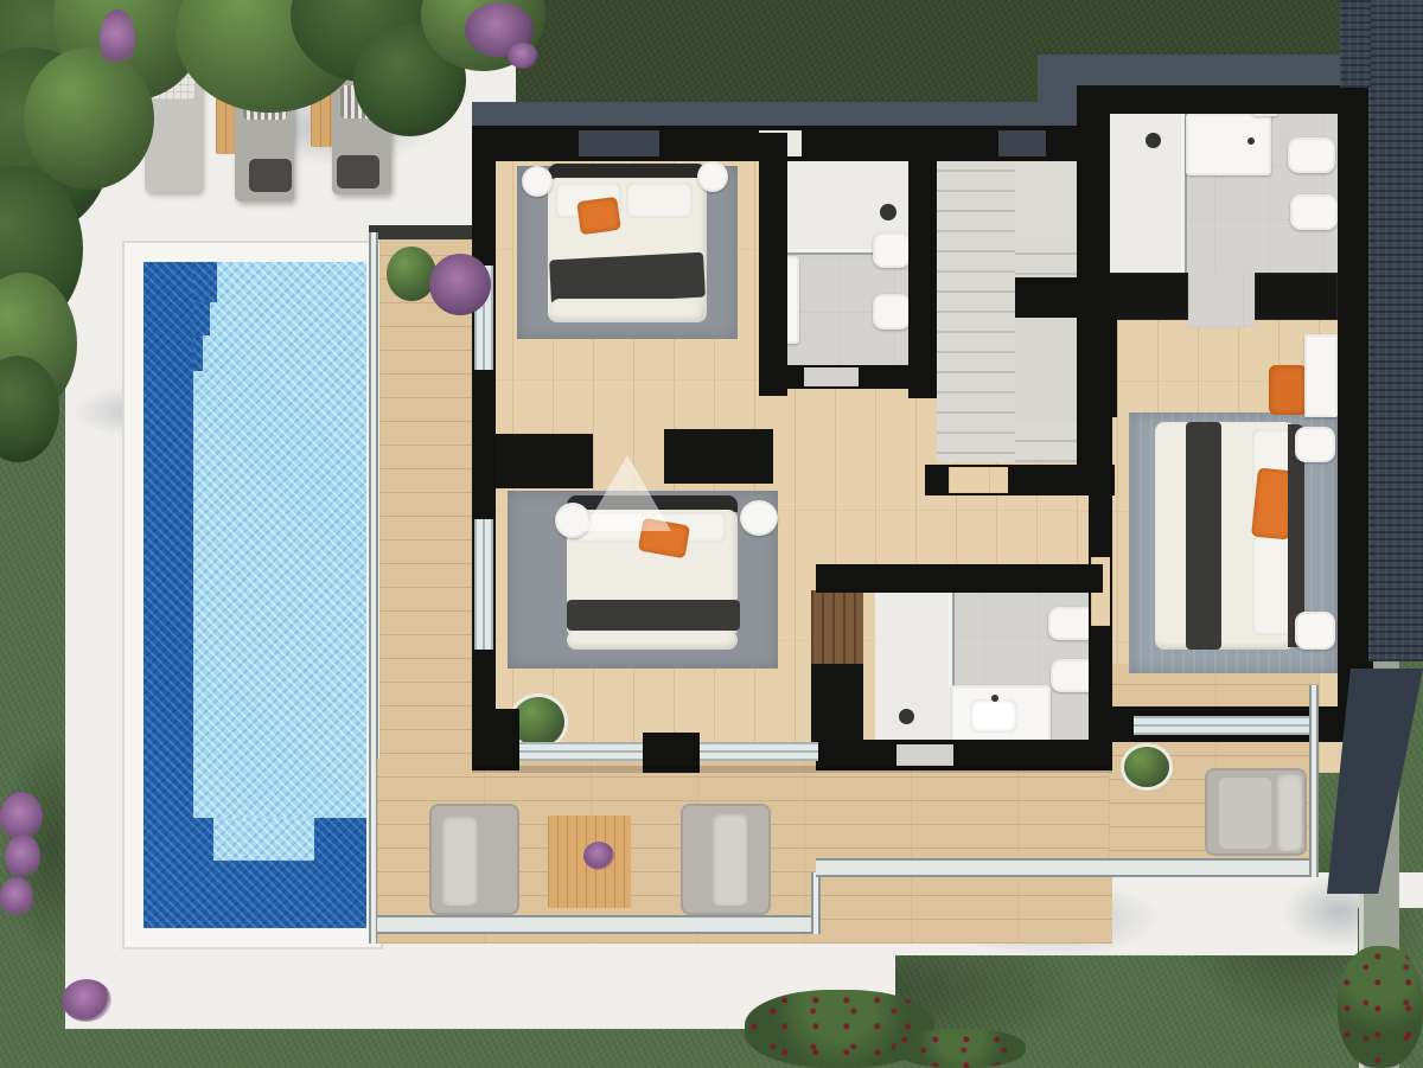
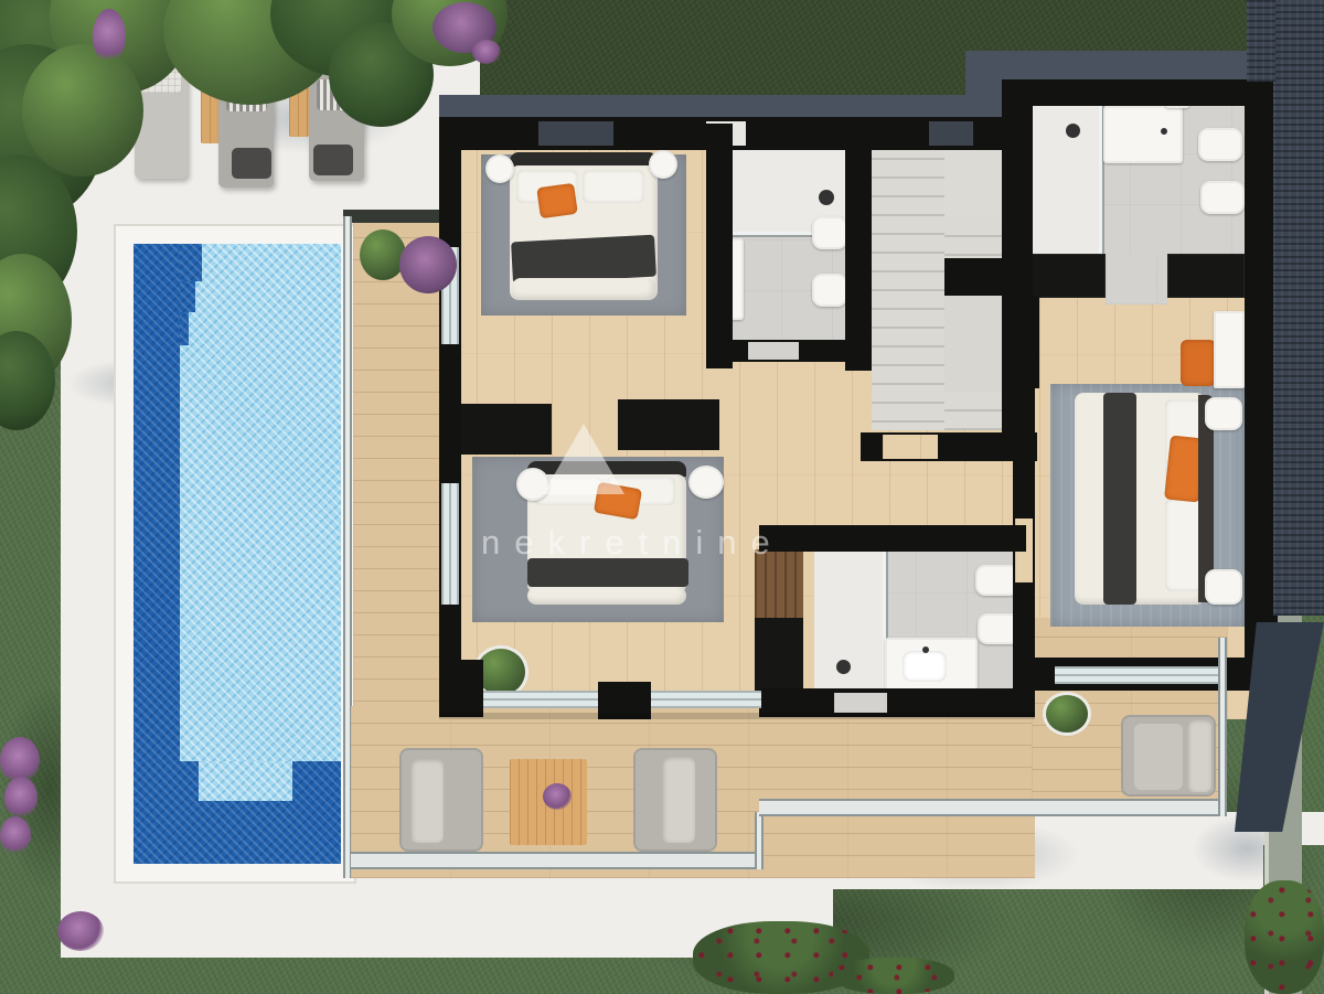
+ nekretnine
